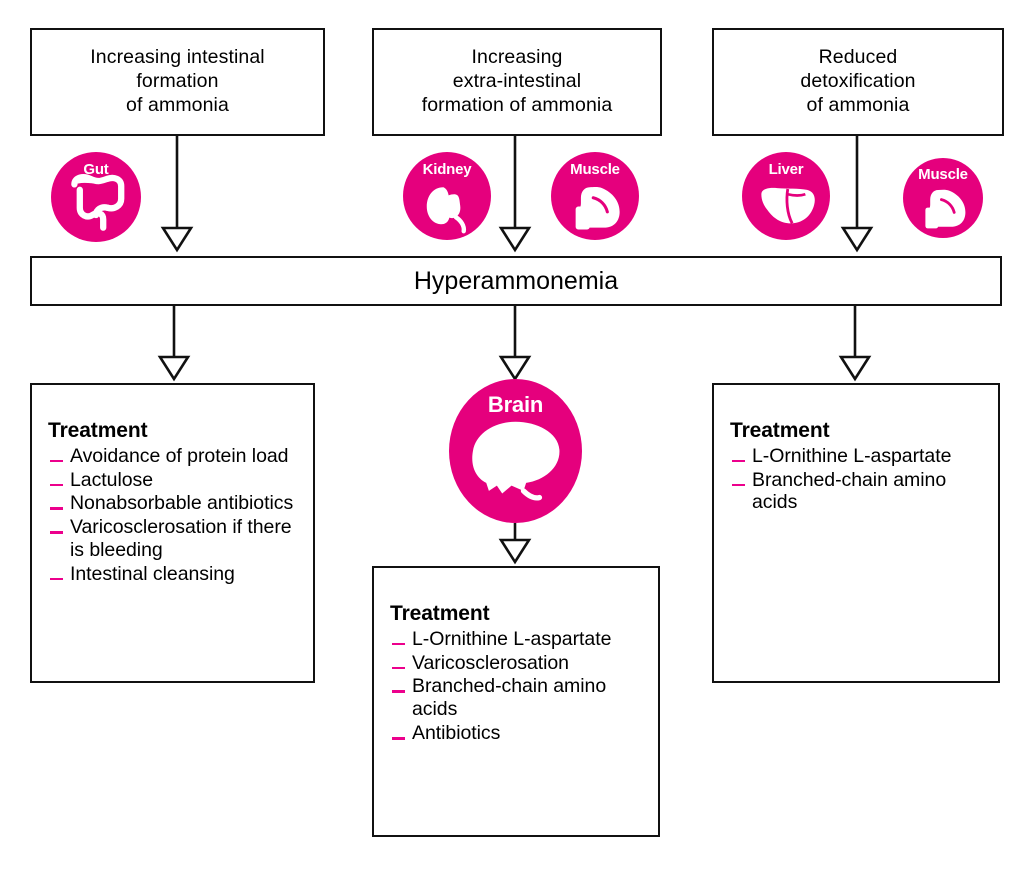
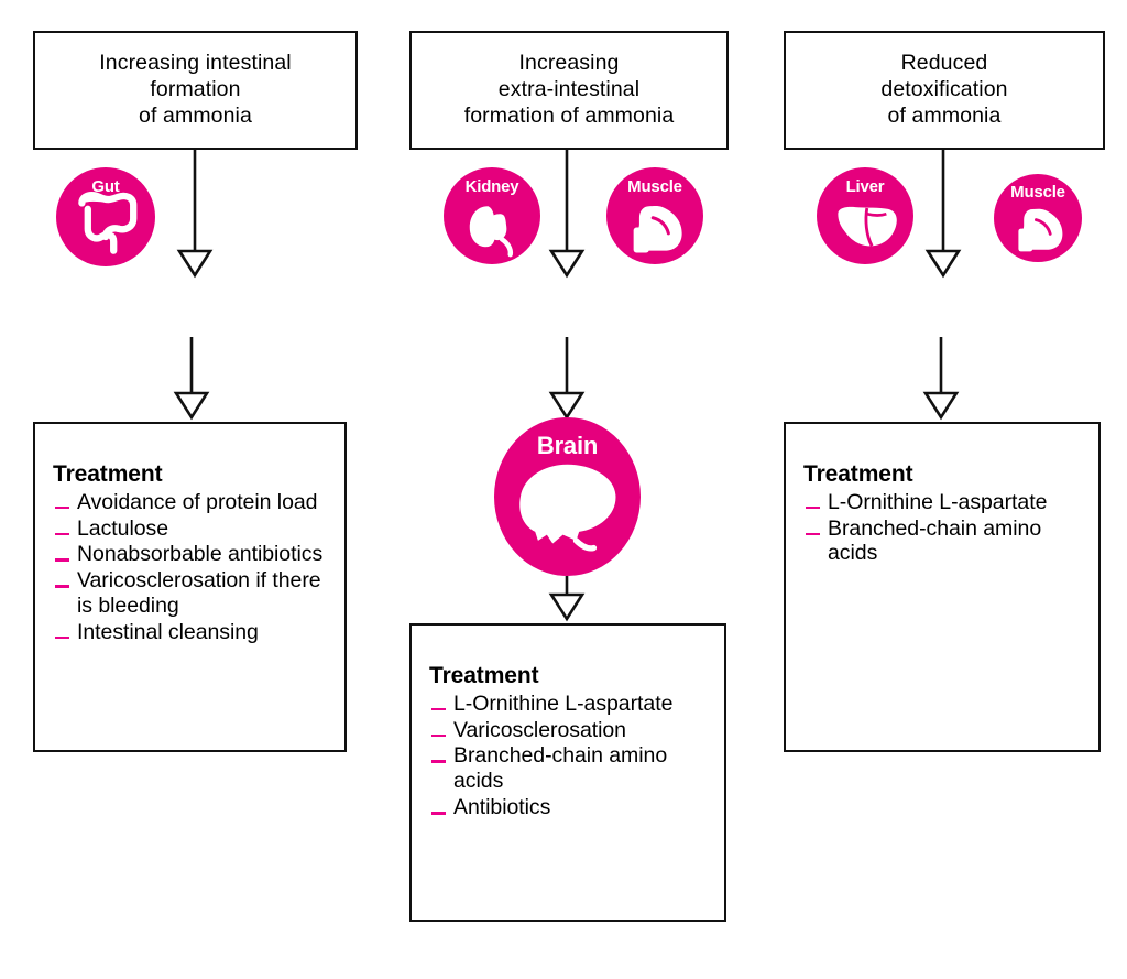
  Increasing intestinal
  formation
  of ammonia
  Increasing
  extra-intestinal
  formation of ammonia
  Reduced
  detoxification
  of ammonia
  Gut
  Kidney
  Muscle
  Liver
  Muscle
- Hyperammonemia
  Brain
  Treatment
  Avoidance of protein load
  Lactulose
  Nonabsorbable antibiotics
  Varicosclerosation if there is bleeding
  Intestinal cleansing
  Treatment
  L-Ornithine L-aspartate
  Varicosclerosation
  Branched-chain amino acids
  Antibiotics
  Treatment
  L-Ornithine L-aspartate
  Branched-chain amino acids
